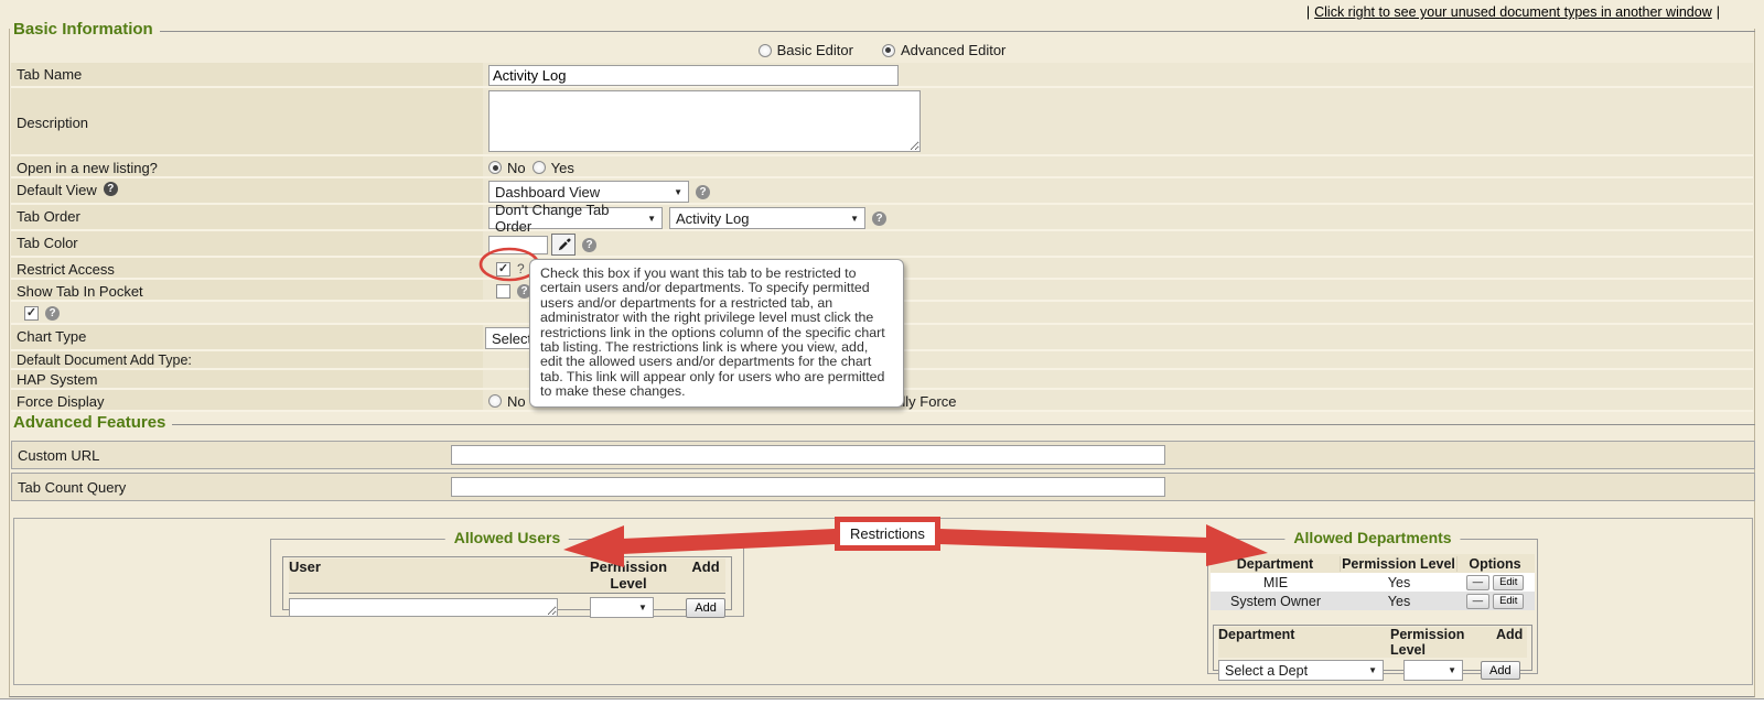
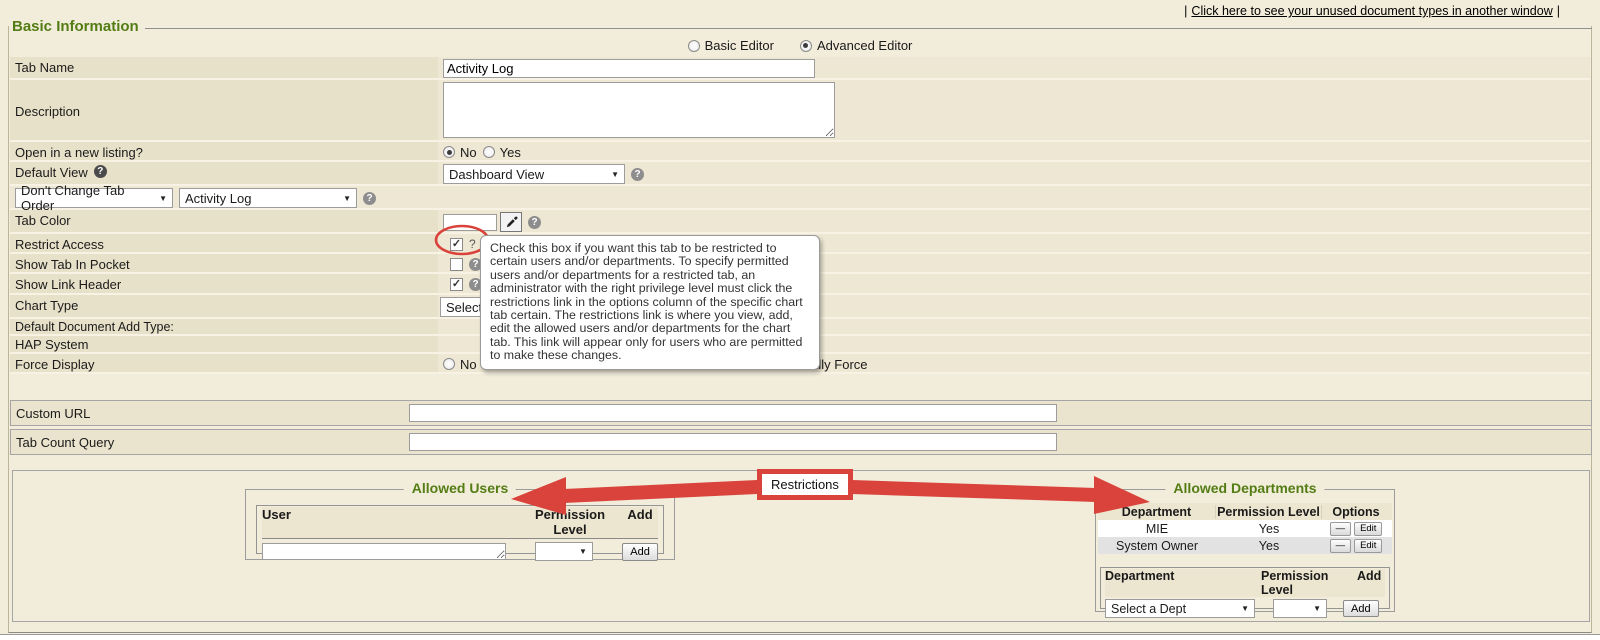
- | Click right to see your unused document types in another window |
+ | Click here to see your unused document types in another window |
  Basic Information
- Advanced Features
  Basic Editor
  Advanced Editor
  Tab Name
  Activity Log
  Description
  Open in a new listing?
  No
  Yes
  Default View
  ?
  Dashboard View
  ▼
  ?
- Tab Order
  Don't Change Tab Order
  ▼
  Activity Log
  ▼
  ?
  Tab Color
  ?
  Restrict Access
  ✓
  ?
  Show Tab In Pocket
  ?
+ Show Link Header
  ✓
  ?
  Chart Type
  Selec
  Default Document Add Type:
  HAP System
  Force Display
  No
- Check this box if you want this tab to be restricted to certain users and/or departments. To specify permitted users and/or departments for a restricted tab, an administrator with the right privilege level must click the restrictions link in the options column of the specific chart tab listing. The restrictions link is where you view, add, edit the allowed users and/or departments for the chart tab. This link will appear only for users who are permitted to make these changes.
+ Check this box if you want this tab to be restricted to certain users and/or departments. To specify permitted users and/or departments for a restricted tab, an administrator with the right privilege level must click the restrictions link in the options column of the specific chart tab certain. The restrictions link is where you view, add, edit the allowed users and/or departments for the chart tab. This link will appear only for users who are permitted to make these changes.
  Custom URL
  Tab Count Query
  Allowed Users
  User
  Permission Level
  Add
  ▼
  Add
  Allowed Departments
  Department
  Permission Level
  Options
  MIE
  Yes
  —
  Edit
  System Owner
  Yes
  —
  Edit
  Department
  Permission Level
  Add
  Select a Dept
  ▼
  ▼
  Add
  Restrictions
